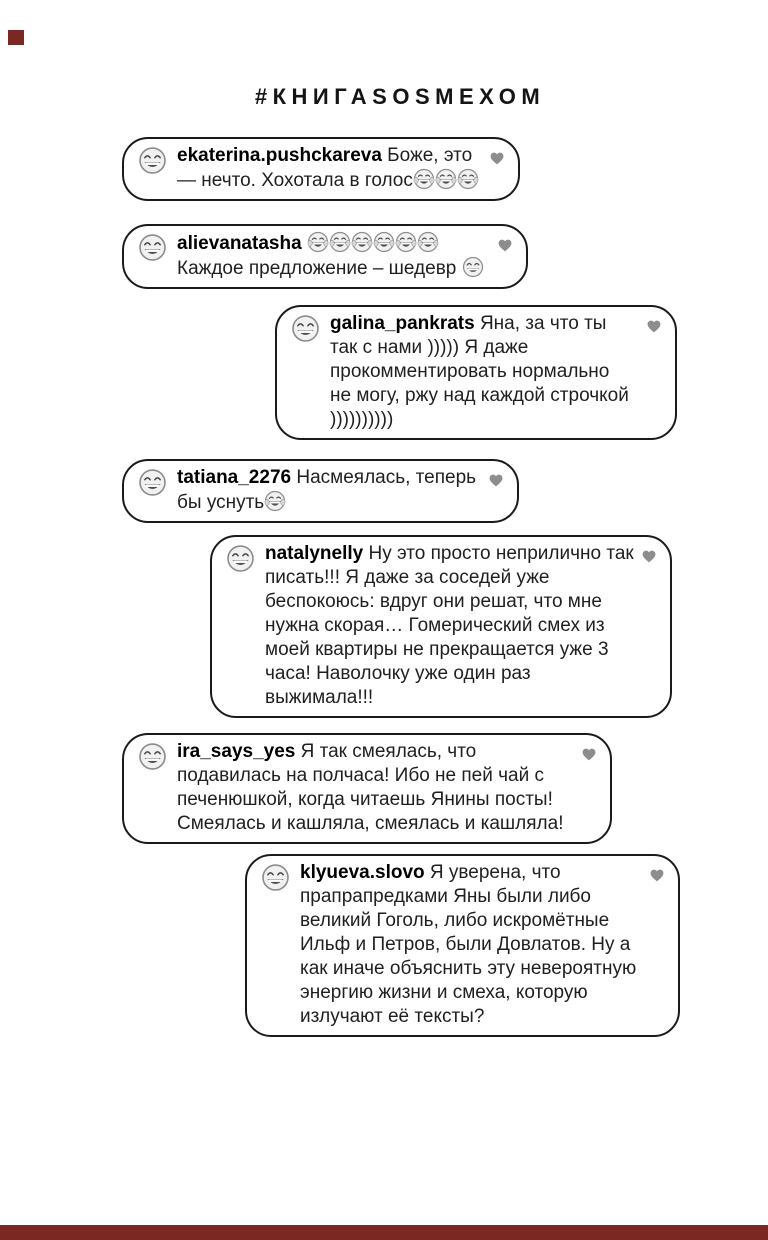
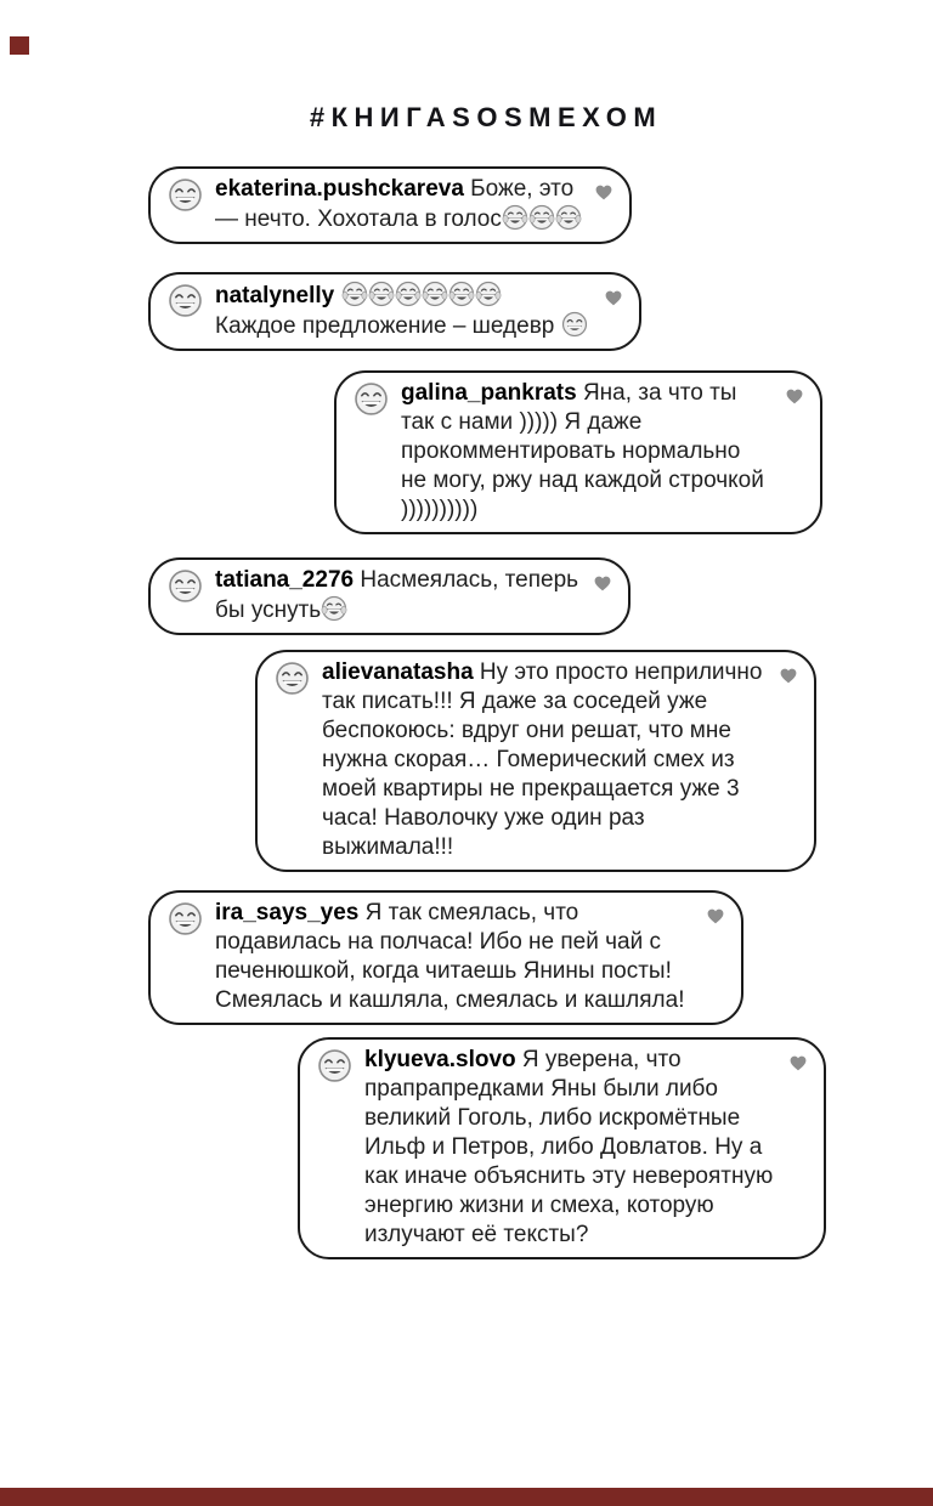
  #КНИГАSOSМЕХОМ
  ekaterina.pushckareva Боже, это — нечто. Хохотала в голос
- alievanatasha
+ natalynelly
  Каждое предложение – шедевр
  galina_pankrats Яна, за что ты так с нами ))))) Я даже прокомментировать нормально не могу, ржу над каждой строчкой ))))))))))
  tatiana_2276 Насмеялась, теперь бы уснуть
- natalynelly Ну это просто неприлично так писать!!! Я даже за соседей уже беспокоюсь: вдруг они решат, что мне нужна скорая… Гомерический смех из моей квартиры не прекращается уже 3 часа! Наволочку уже один раз выжимала!!!
+ alievanatasha Ну это просто неприлично так писать!!! Я даже за соседей уже беспокоюсь: вдруг они решат, что мне нужна скорая… Гомерический смех из моей квартиры не прекращается уже 3 часа! Наволочку уже один раз выжимала!!!
  ira_says_yes Я так смеялась, что подавилась на полчаса! Ибо не пей чай с печенюшкой, когда читаешь Янины посты! Смеялась и кашляла, смеялась и кашляла!
- klyueva.slovo Я уверена, что прапрапредками Яны были либо великий Гоголь, либо искромётные Ильф и Петров, были Довлатов. Ну а как иначе объяснить эту невероятную энергию жизни и смеха, которую излучают её тексты?
+ klyueva.slovo Я уверена, что прапрапредками Яны были либо великий Гоголь, либо искромётные Ильф и Петров, либо Довлатов. Ну а как иначе объяснить эту невероятную энергию жизни и смеха, которую излучают её тексты?
